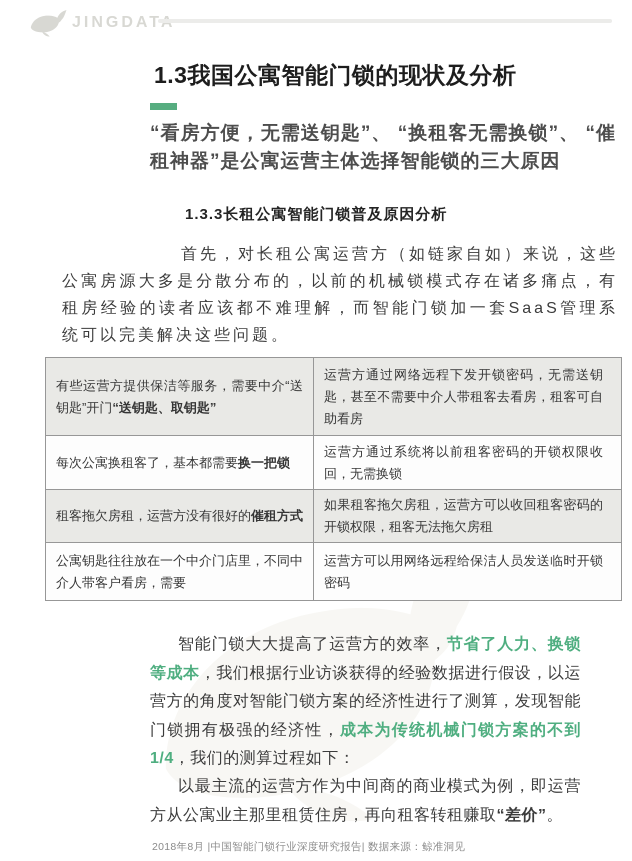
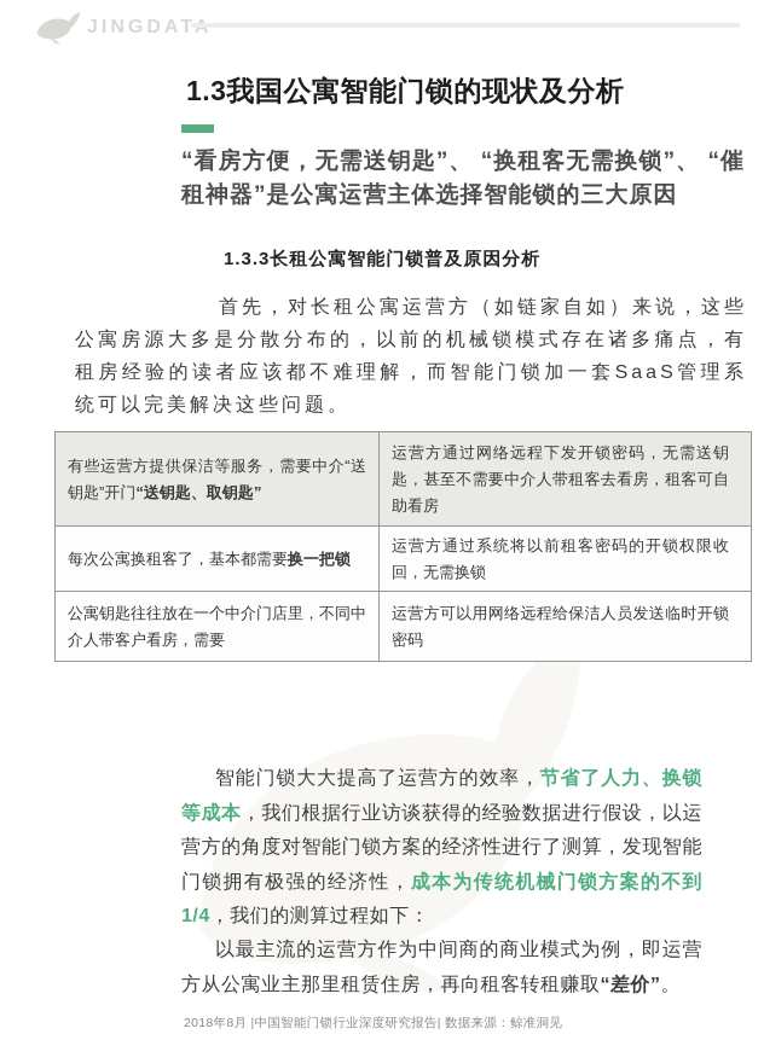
  JINGDAT
  1.3我国公寓智能门锁的现状及分析
  “看房方便，无需送钥匙”、 “换租客无需换锁”、 “催租神器”是公寓运营主体选择智能锁的三大原因
  1.3.3长租公寓智能门锁普及原因分析
  首先，对长租公寓运营方（如链家自如）来说，这些公寓房源大多是分散分布的，以前的机械锁模式存在诸多痛点，有租房经验的读者应该都不难理解，而智能门锁加一套SaaS管理系统可以完美解决这些问题。
  有些运营方提供保洁等服务，需要中介“送钥匙”开门“送钥匙、取钥匙”	运营方通过网络远程下发开锁密码，无需送钥匙，甚至不需要中介人带租客去看房，租客可自助看房
  每次公寓换租客了，基本都需要换一把锁	运营方通过系统将以前租客密码的开锁权限收回，无需换锁
- 租客拖欠房租，运营方没有很好的催租方式	如果租客拖欠房租，运营方可以收回租客密码的开锁权限，租客无法拖欠房租
  公寓钥匙往往放在一个中介门店里，不同中介人带客户看房，需要	运营方可以用网络远程给保洁人员发送临时开锁密码
  智能门锁大大提高了运营方的效率，节省了人力、换锁等成本，我们根据行业访谈获得的经验数据进行假设，以运营方的角度对智能门锁方案的经济性进行了测算，发现智能门锁拥有极强的经济性，成本为传统机械门锁方案的不到1/4，我们的测算过程如下：
  以最主流的运营方作为中间商的商业模式为例，即运营方从公寓业主那里租赁住房，再向租客转租赚取“差价”。
  2018年8月 |中国智能门锁行业深度研究报告| 数据来源：鲸准洞见
